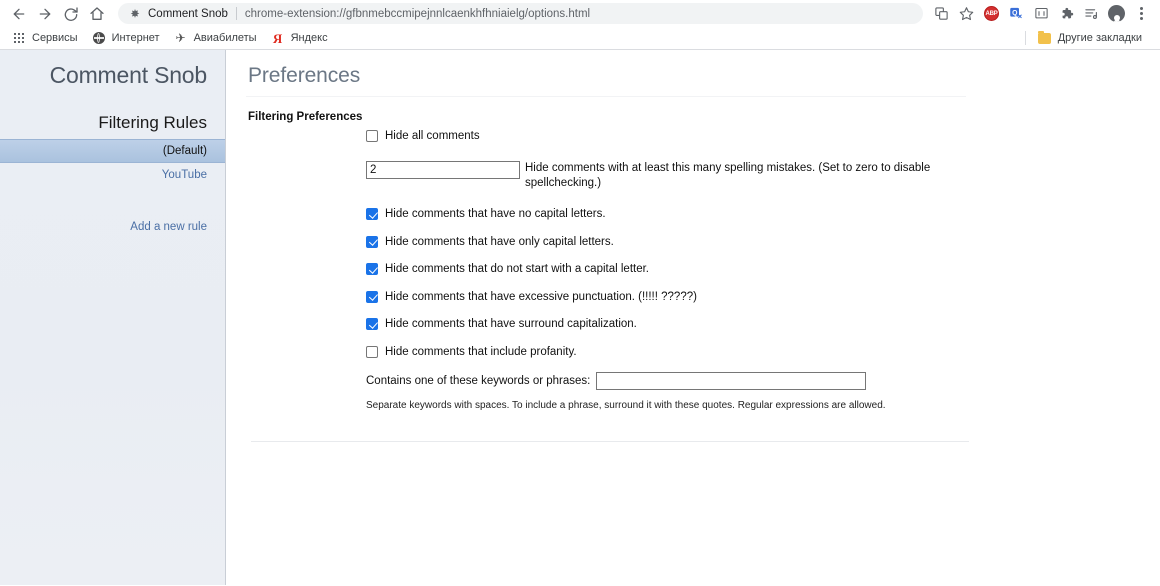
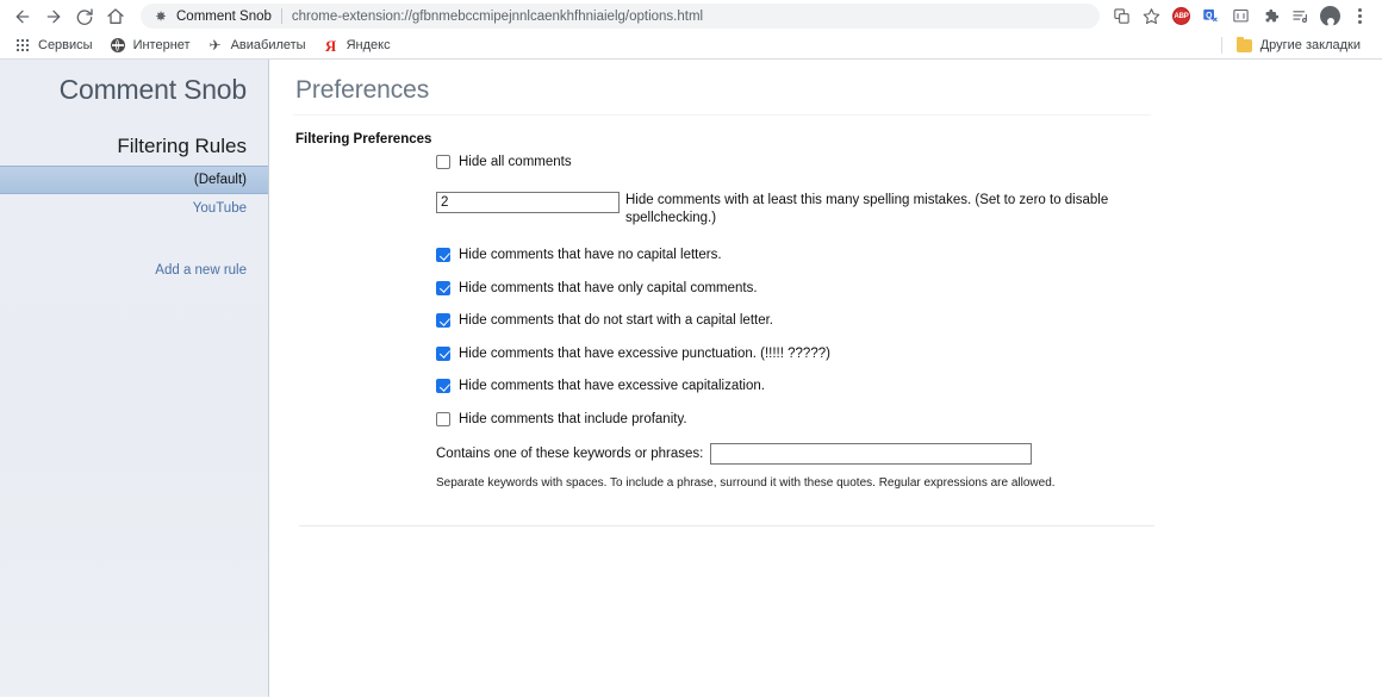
  Comment Snob
  chrome-extension://gfbnmebccmipejnnlcaenkhfhniaielg/options.html
  Сервисы
  Интернет
  ✈
  Авиабилеты
  Я
  Яндекс
  Другие закладки
  Comment Snob
  Filtering Rules
  (Default)
  YouTube
  Add a new rule
  Preferences
  Filtering Preferences
  Hide all comments
  2
  Hide comments with at least this many spelling mistakes. (Set to zero to disable spellchecking.)
  Hide comments that have no capital letters.
- Hide comments that have only capital letters.
+ Hide comments that have only capital comments.
  Hide comments that do not start with a capital letter.
  Hide comments that have excessive punctuation. (!!!!! ?????)
- Hide comments that have surround capitalization.
+ Hide comments that have excessive capitalization.
  Hide comments that include profanity.
  Contains one of these keywords or phrases:
  Separate keywords with spaces. To include a phrase, surround it with these quotes. Regular expressions are allowed.
